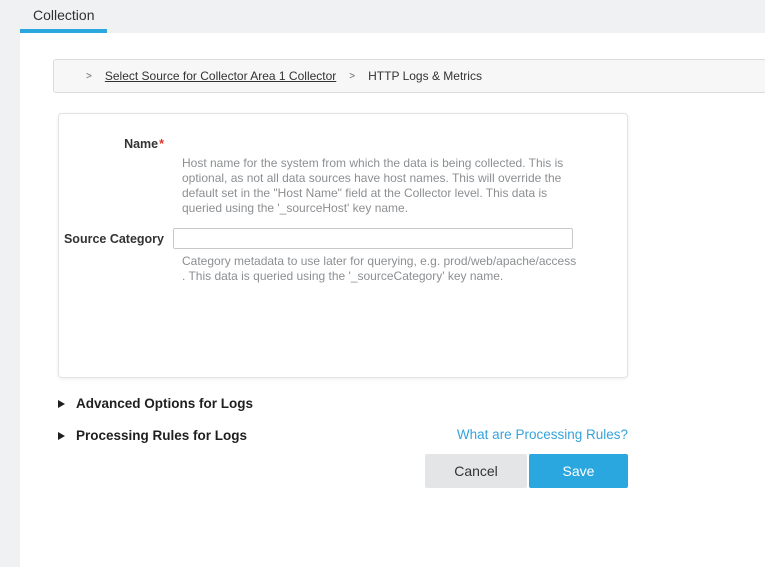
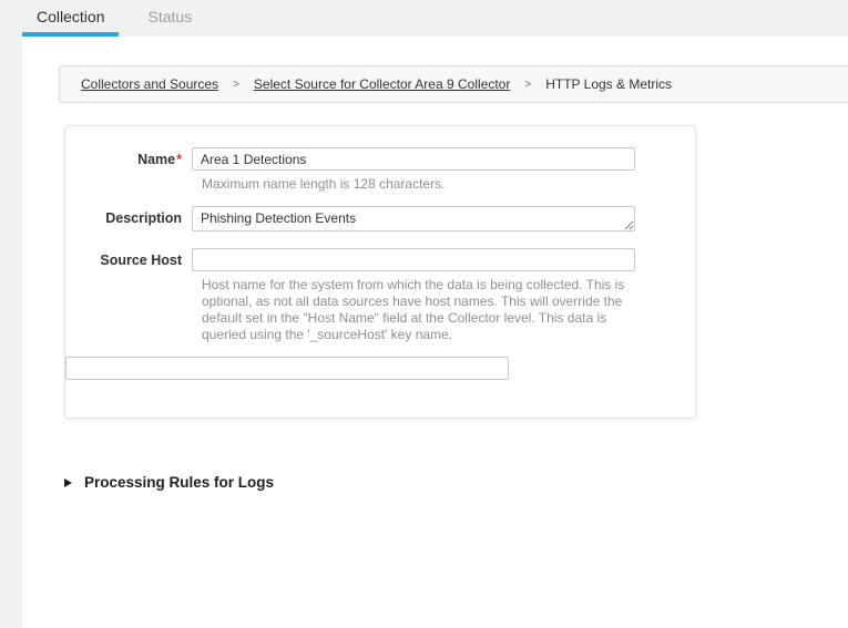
  Collection
+ Status
+ Collectors and Sources
  >
- Select Source for Collector Area 1 Collector
+ Select Source for Collector Area 9 Collector
  >
  HTTP Logs & Metrics
  Name*
+ Area 1 Detections
+ Maximum name length is 128 characters.
+ Description
+ Phishing Detection Events
+ Source Host
  Host name for the system from which the data is being collected. This is optional, as not all data sources have host names. This will override the default set in the "Host Name" field at the Collector level. This data is queried using the '_sourceHost' key name.
- Source Category
- Category metadata to use later for querying, e.g. prod/web/apache/access . This data is queried using the '_sourceCategory' key name.
- Advanced Options for Logs
  Processing Rules for Logs
- What are Processing Rules?
- Cancel
- Save
